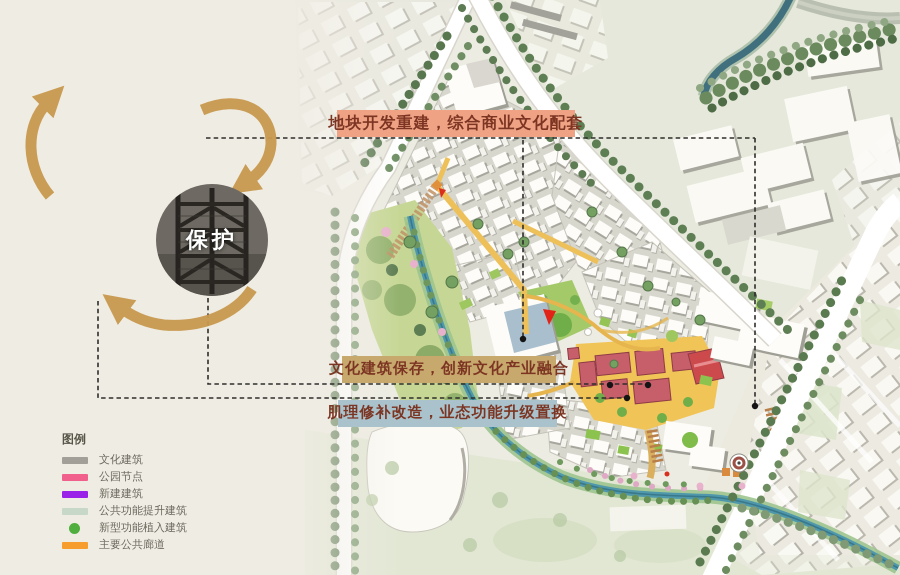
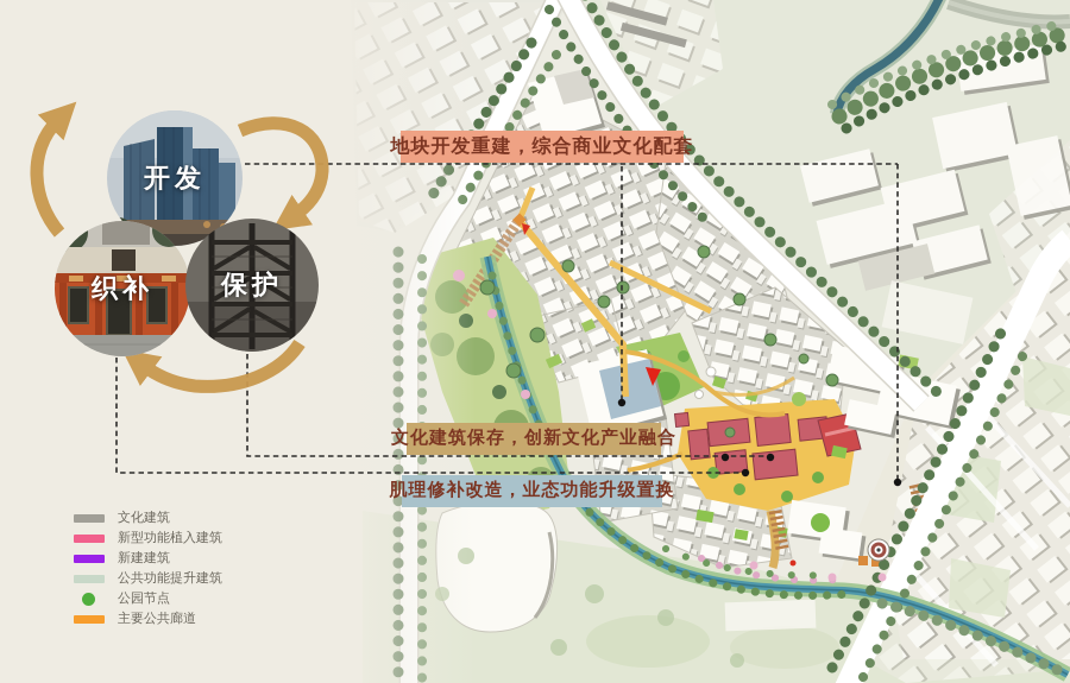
+ 开发
+ 织补
  保护
  地块开发重建，综合商业文化配套
  文化建筑保存，创新文化产业融合
  肌理修补改造，业态功能升级置换
- 图例
  文化建筑
- 公园节点
+ 新型功能植入建筑
  新建建筑
  公共功能提升建筑
- 新型功能植入建筑
+ 公园节点
  主要公共廊道
